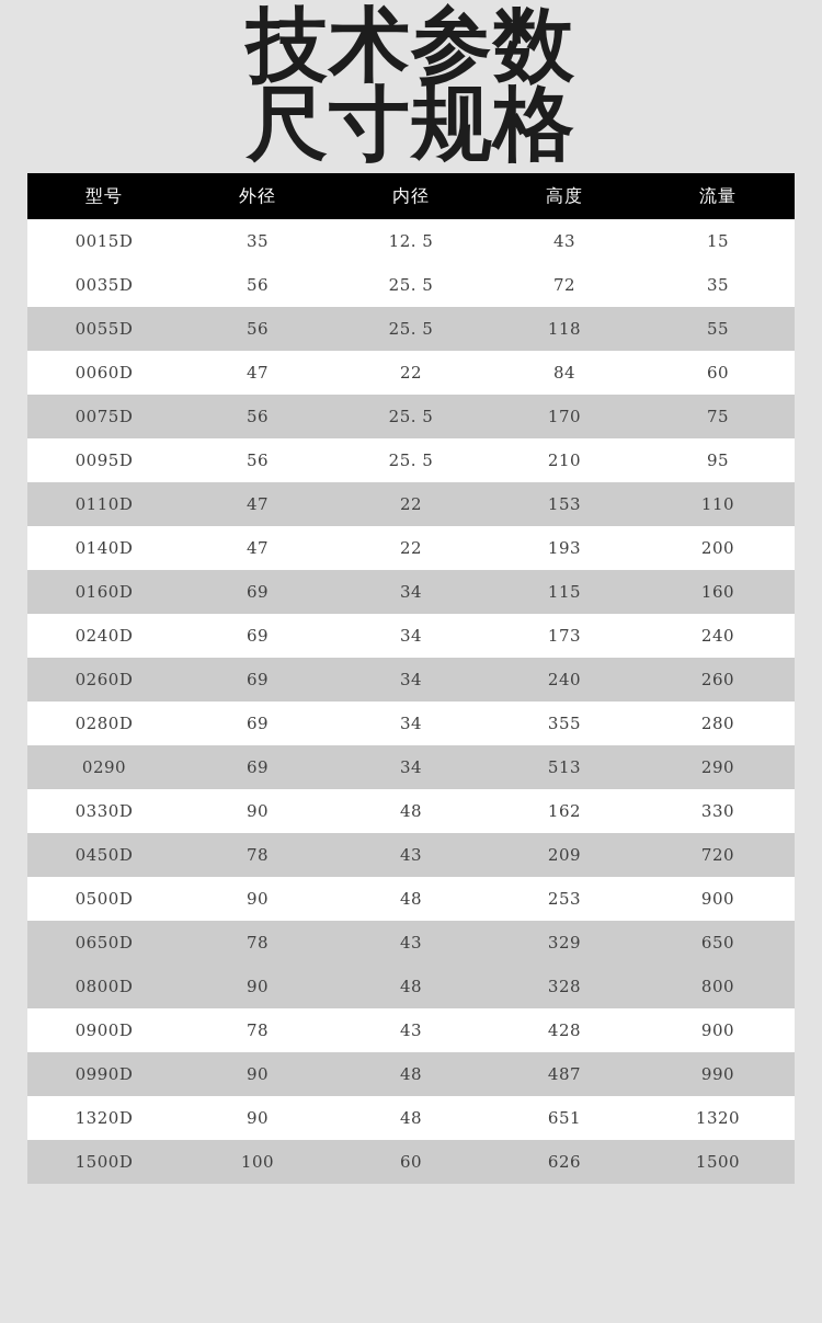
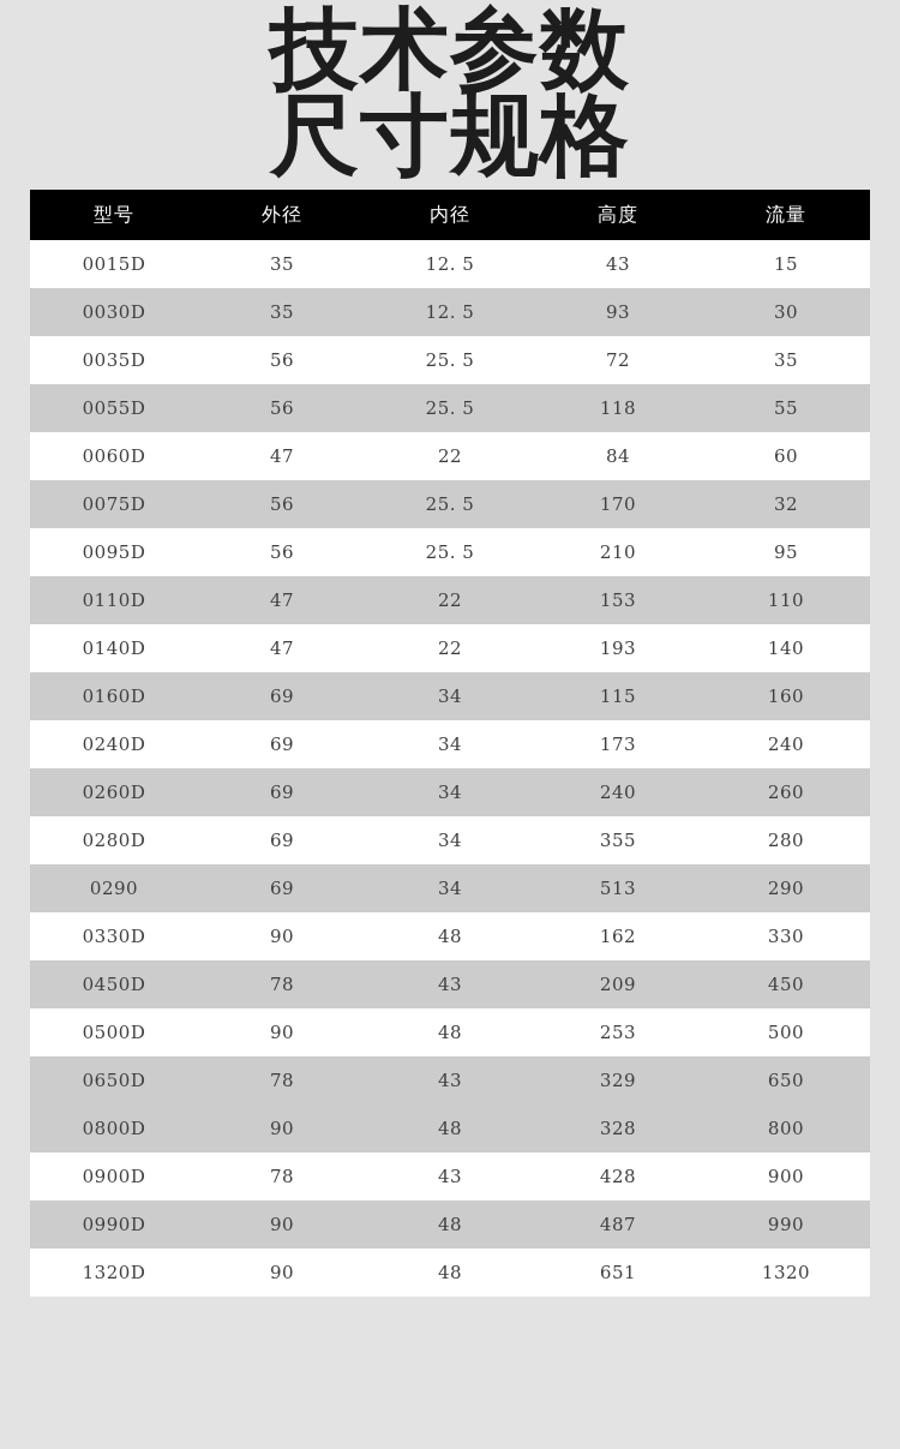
  技术参数
  尺寸规格
  型号	外径	内径	高度	流量
  0015D	35	12. 5	43	15
+ 0030D	35	12. 5	93	30
  0035D	56	25. 5	72	35
  0055D	56	25. 5	118	55
  0060D	47	22	84	60
- 0075D	56	25. 5	170	75
+ 0075D	56	25. 5	170	32
  0095D	56	25. 5	210	95
  0110D	47	22	153	110
- 0140D	47	22	193	200
+ 0140D	47	22	193	140
  0160D	69	34	115	160
  0240D	69	34	173	240
  0260D	69	34	240	260
  0280D	69	34	355	280
  0290	69	34	513	290
  0330D	90	48	162	330
- 0450D	78	43	209	720
+ 0450D	78	43	209	450
- 0500D	90	48	253	900
+ 0500D	90	48	253	500
  0650D	78	43	329	650
  0800D	90	48	328	800
  0900D	78	43	428	900
  0990D	90	48	487	990
  1320D	90	48	651	1320
- 1500D	100	60	626	1500
